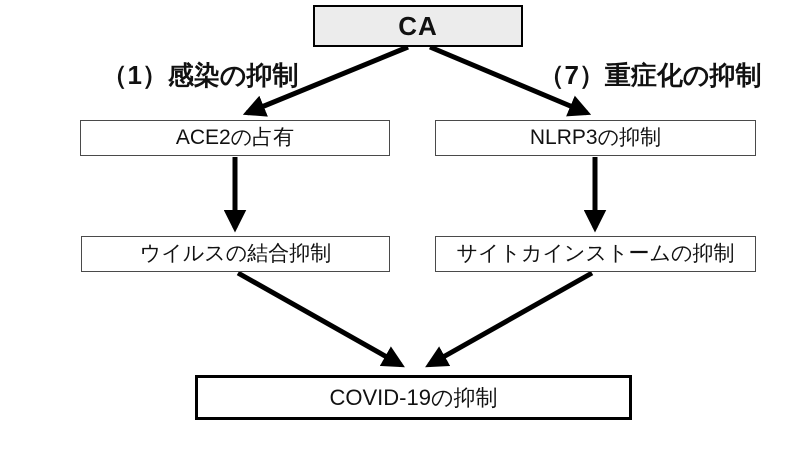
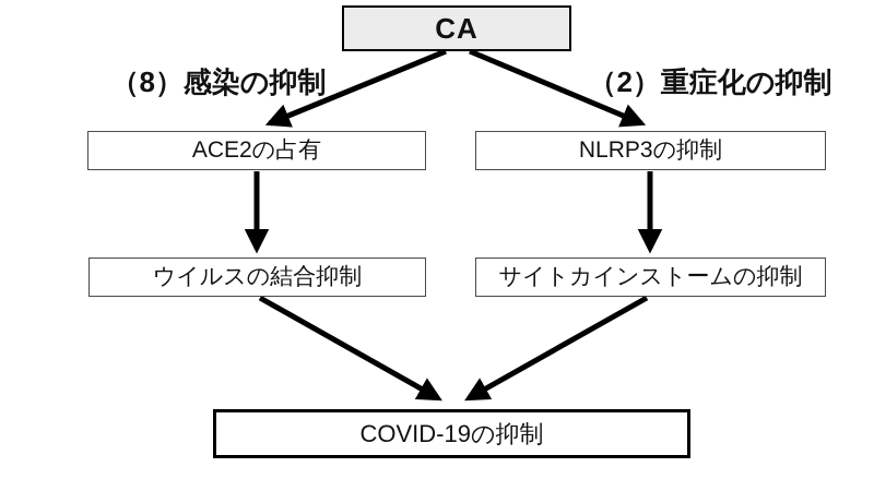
  CA
- （1）感染の抑制
+ （8）感染の抑制
- （7）重症化の抑制
+ （2）重症化の抑制
  ACE2の占有
  NLRP3の抑制
  ウイルスの結合抑制
  サイトカインストームの抑制
  COVID-19の抑制
